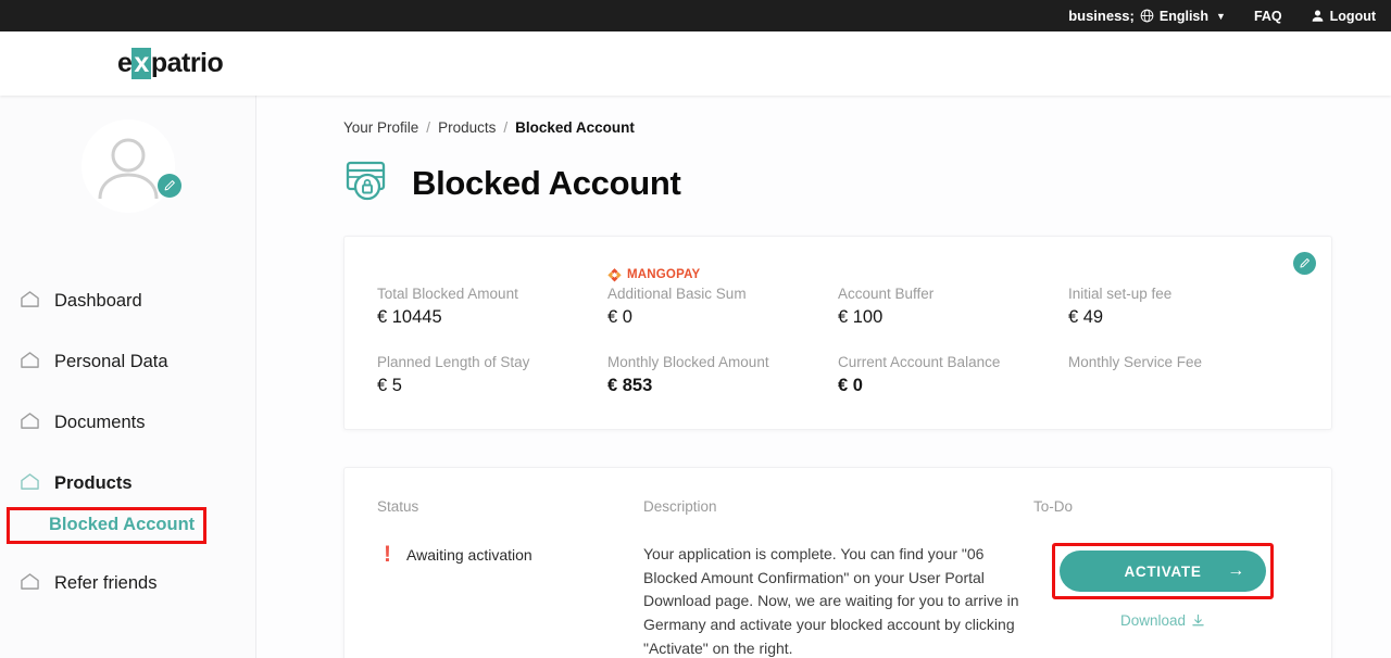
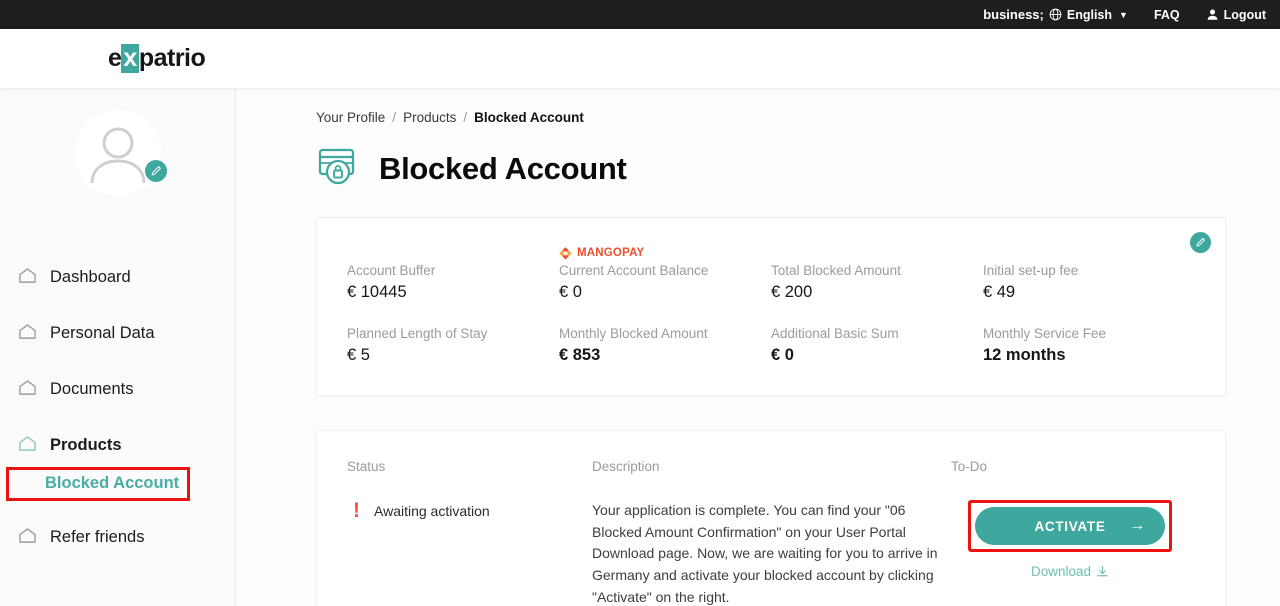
  business;
  English
  ▼
  FAQ
  Logout
  e
  x
  patrio
  Dashboard
  Personal Data
  Documents
  Products
  Blocked Account
  Refer friends
  Your Profile
  /
  Products
  /
  Blocked Account
  Blocked Account
- Total Blocked Amount
+ Account Buffer
  € 10445
  MANGOPAY
- Additional Basic Sum
+ Current Account Balance
  € 0
- Account Buffer
+ Total Blocked Amount
- € 100
+ € 200
  Initial set-up fee
  € 49
  Planned Length of Stay
  € 5
  Monthly Blocked Amount
  € 853
- Current Account Balance
+ Additional Basic Sum
  € 0
  Monthly Service Fee
+ 12 months
  Status
  !
  Awaiting activation
  Description
  Your application is complete. You can find your "06 Blocked Amount Confirmation" on your User Portal Download page. Now, we are waiting for you to arrive in Germany and activate your blocked account by clicking "Activate" on the right.
  To-Do
  ACTIVATE
  →
  Download
